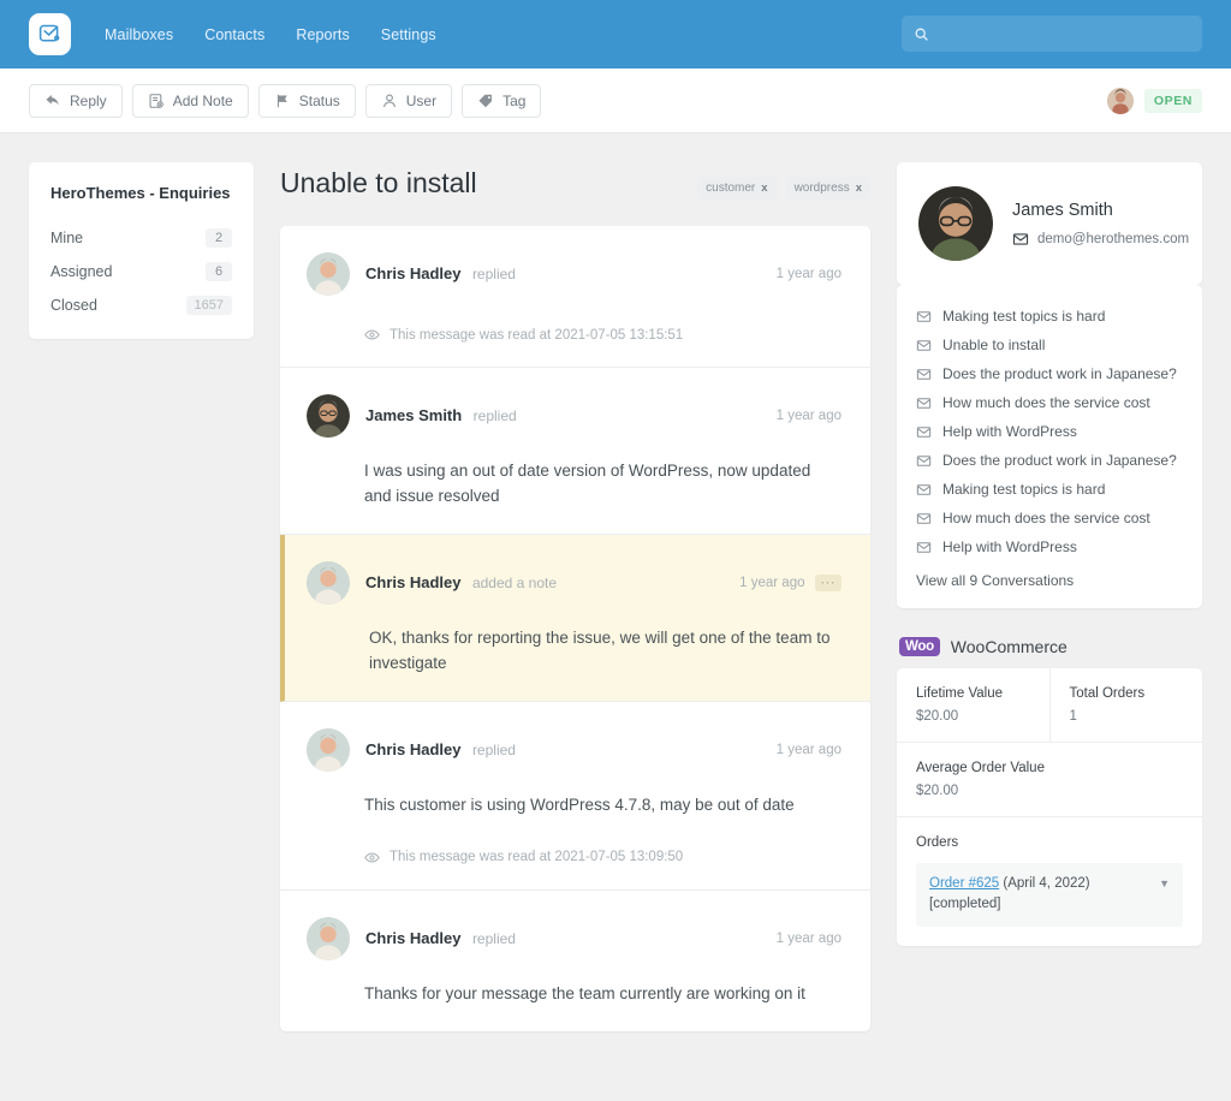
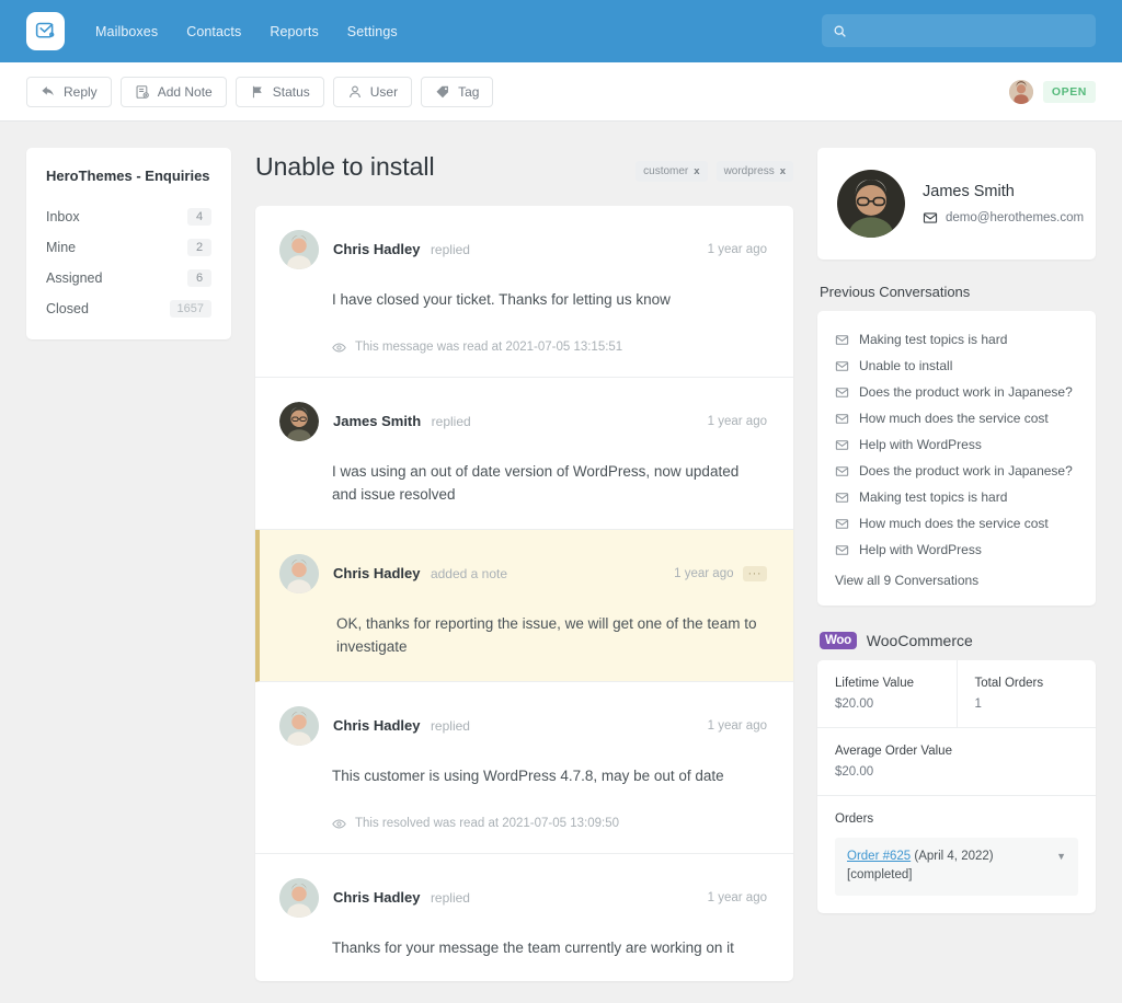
  Mailboxes
  Contacts
  Reports
  Settings
  Reply
  Add Note
  Status
  User
  Tag
  OPEN
  HeroThemes - Enquiries
+ Inbox
+ 4
  Mine
  2
  Assigned
  6
  Closed
  1657
  Unable to install
  customer
  x
  wordpress
  x
  Chris Hadley replied
  1 year ago
+ I have closed your ticket. Thanks for letting us know
  This message was read at 2021-07-05 13:15:51
  James Smith replied
  1 year ago
  I was using an out of date version of WordPress, now updated and issue resolved
  Chris Hadley added a note
  1 year ago
  ···
  OK, thanks for reporting the issue, we will get one of the team to investigate
  Chris Hadley replied
  1 year ago
  This customer is using WordPress 4.7.8, may be out of date
- This message was read at 2021-07-05 13:09:50
+ This resolved was read at 2021-07-05 13:09:50
  Chris Hadley replied
  1 year ago
  Thanks for your message the team currently are working on it
  James Smith
  demo@herothemes.com
+ Previous Conversations
  Making test topics is hard
  Unable to install
  Does the product work in Japanese?
  How much does the service cost
  Help with WordPress
  Does the product work in Japanese?
  Making test topics is hard
  How much does the service cost
  Help with WordPress
  View all 9 Conversations
  Woo
  WooCommerce
  Lifetime Value
  $20.00
  Total Orders
  1
  Average Order Value
  $20.00
  Orders
  Order #625 (April 4, 2022)
  [completed]
  ▼
